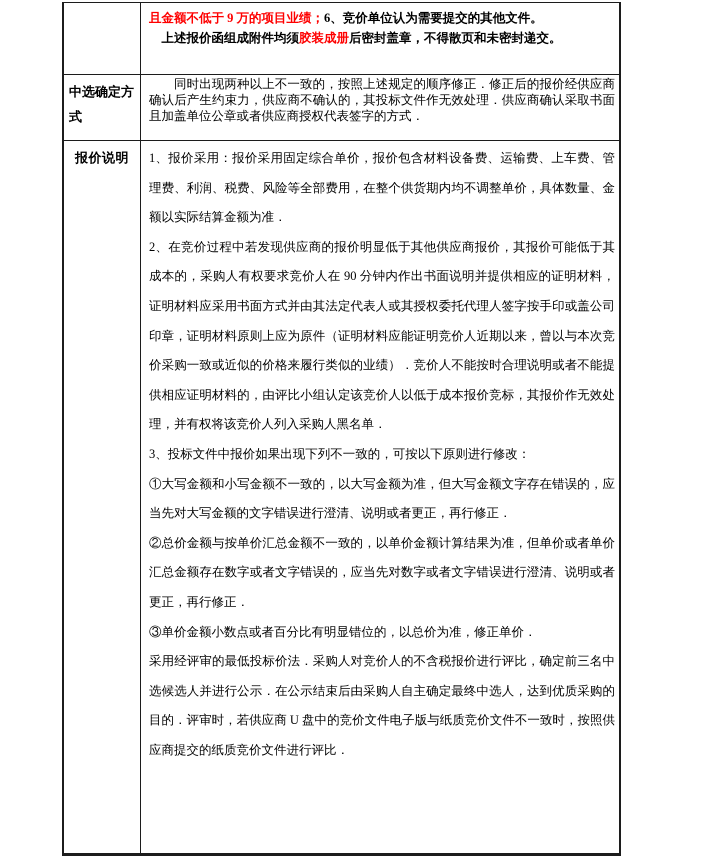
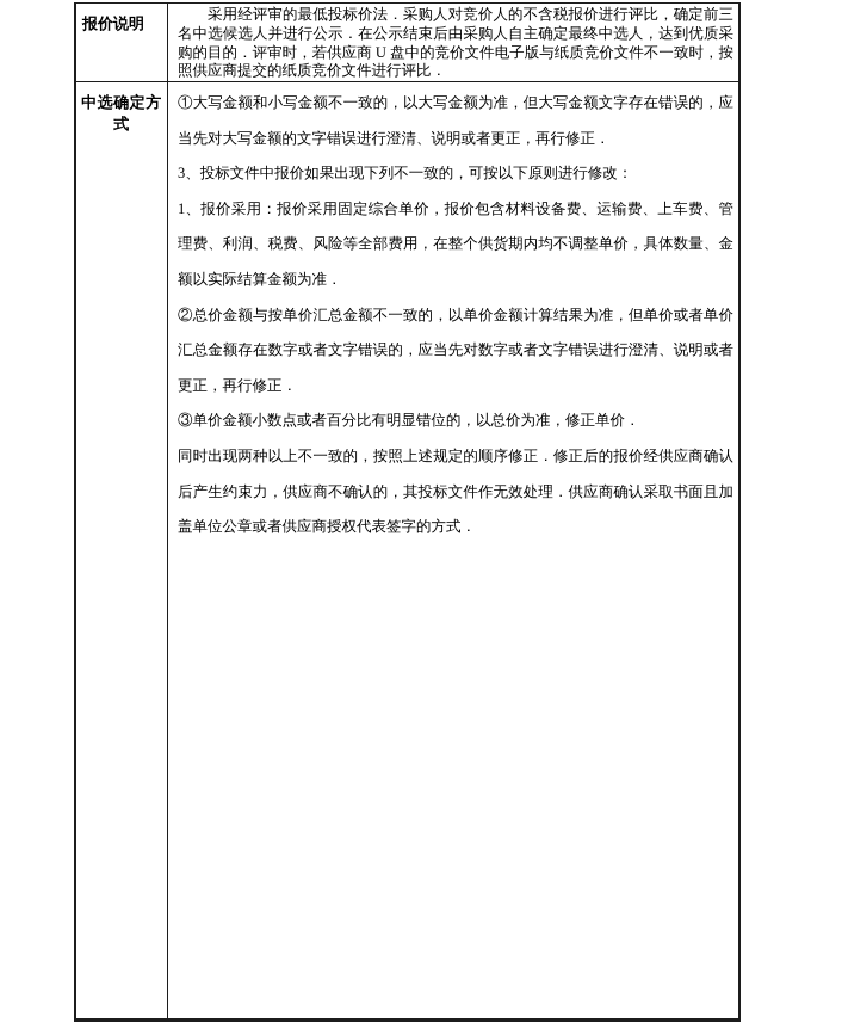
- 且金额不低于 9 万的项目业绩；6、竞价单位认为需要提交的其他文件。
- 上述报价函组成附件均须胶装成册后密封盖章，不得散页和未密封递交。
- 中选确定方式
+ 报价说明
- 同时出现两种以上不一致的，按照上述规定的顺序修正．修正后的报价经供应商确认后产生约束力，供应商不确认的，其投标文件作无效处理．供应商确认采取书面且加盖单位公章或者供应商授权代表签字的方式．
+ 采用经评审的最低投标价法．采购人对竞价人的不含税报价进行评比，确定前三名中选候选人并进行公示．在公示结束后由采购人自主确定最终中选人，达到优质采购的目的．评审时，若供应商 U 盘中的竞价文件电子版与纸质竞价文件不一致时，按照供应商提交的纸质竞价文件进行评比．
- 报价说明
+ 中选确定方式
- 1、报价采用：报价采用固定综合单价，报价包含材料设备费、运输费、上车费、管理费、利润、税费、风险等全部费用，在整个供货期内均不调整单价，具体数量、金额以实际结算金额为准．
+ ①大写金额和小写金额不一致的，以大写金额为准，但大写金额文字存在错误的，应当先对大写金额的文字错误进行澄清、说明或者更正，再行修正．
- 2、在竞价过程中若发现供应商的报价明显低于其他供应商报价，其报价可能低于其成本的，采购人有权要求竞价人在 90 分钟内作出书面说明并提供相应的证明材料，证明材料应采用书面方式并由其法定代表人或其授权委托代理人签字按手印或盖公司印章，证明材料原则上应为原件（证明材料应能证明竞价人近期以来，曾以与本次竞价采购一致或近似的价格来履行类似的业绩）．竞价人不能按时合理说明或者不能提供相应证明材料的，由评比小组认定该竞价人以低于成本报价竞标，其报价作无效处理，并有权将该竞价人列入采购人黑名单．
  3、投标文件中报价如果出现下列不一致的，可按以下原则进行修改：
- ①大写金额和小写金额不一致的，以大写金额为准，但大写金额文字存在错误的，应当先对大写金额的文字错误进行澄清、说明或者更正，再行修正．
+ 1、报价采用：报价采用固定综合单价，报价包含材料设备费、运输费、上车费、管理费、利润、税费、风险等全部费用，在整个供货期内均不调整单价，具体数量、金额以实际结算金额为准．
  ②总价金额与按单价汇总金额不一致的，以单价金额计算结果为准，但单价或者单价汇总金额存在数字或者文字错误的，应当先对数字或者文字错误进行澄清、说明或者更正，再行修正．
  ③单价金额小数点或者百分比有明显错位的，以总价为准，修正单价．
- 采用经评审的最低投标价法．采购人对竞价人的不含税报价进行评比，确定前三名中选候选人并进行公示．在公示结束后由采购人自主确定最终中选人，达到优质采购的目的．评审时，若供应商 U 盘中的竞价文件电子版与纸质竞价文件不一致时，按照供应商提交的纸质竞价文件进行评比．
+ 同时出现两种以上不一致的，按照上述规定的顺序修正．修正后的报价经供应商确认后产生约束力，供应商不确认的，其投标文件作无效处理．供应商确认采取书面且加盖单位公章或者供应商授权代表签字的方式．
